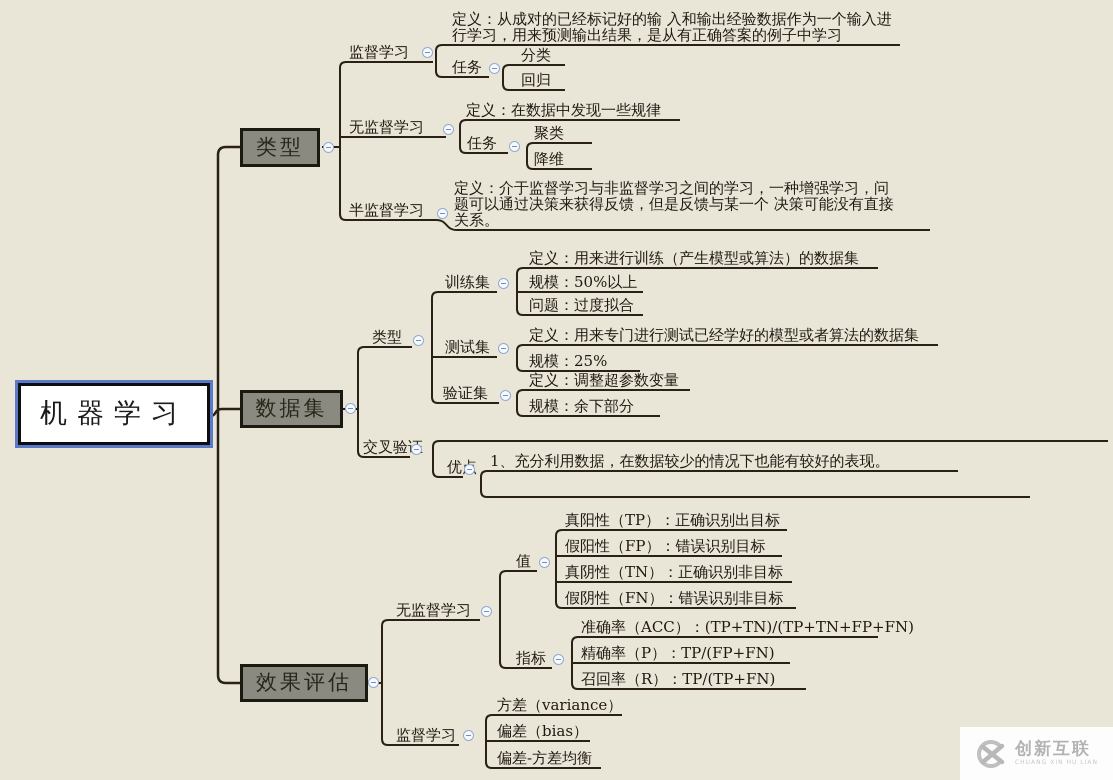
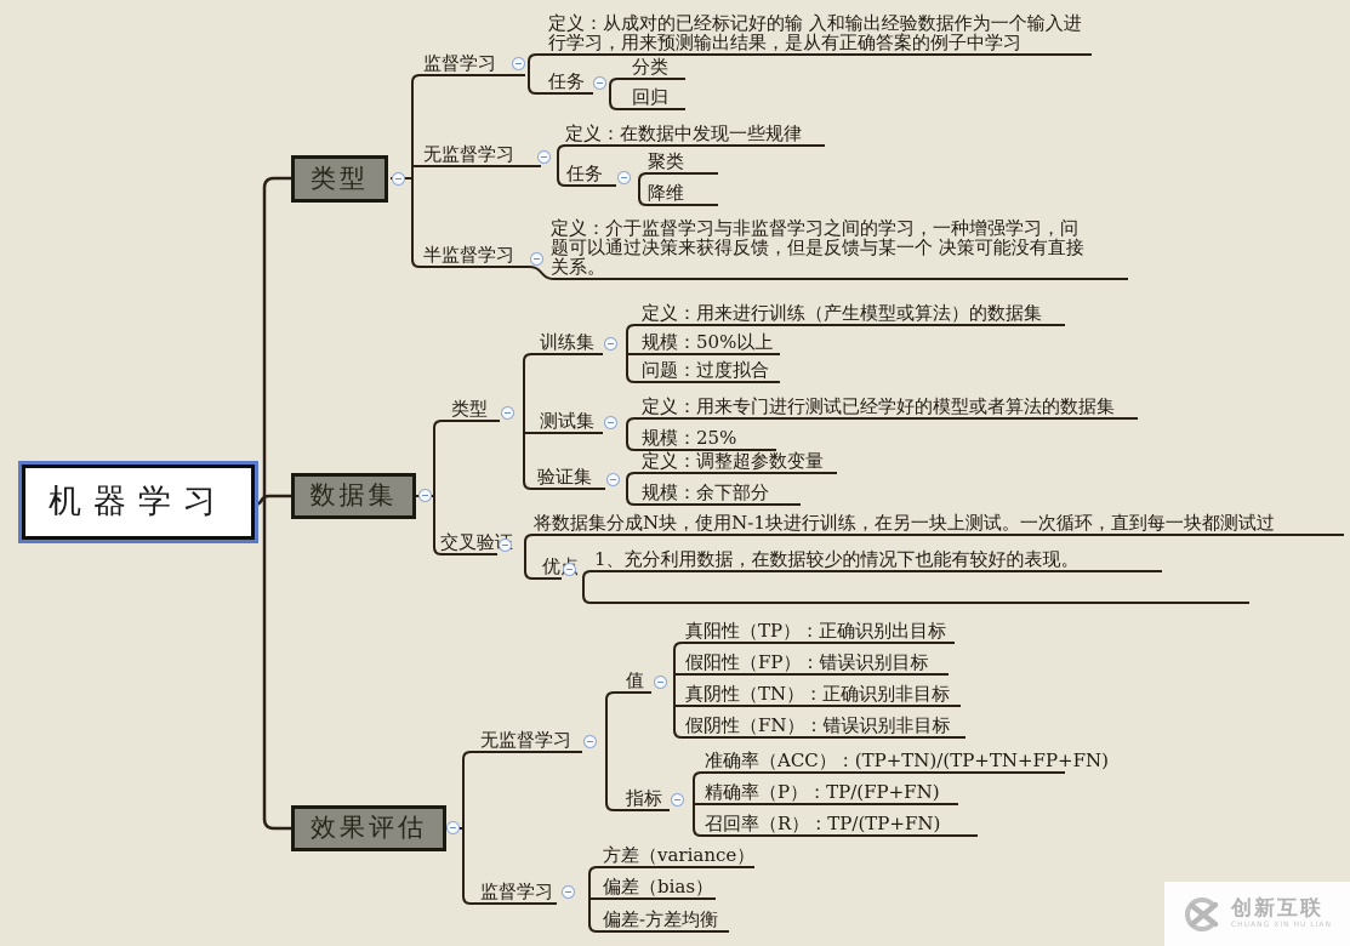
  机器学习
  类型
  数据集
  效果评估
  监督学习
  定义：从成对的已经标记好的输 入和输出经验数据作为一个输入进行学习，用来预测输出结果，是从有正确答案的例子中学习
  任务
  分类
  回归
  无监督学习
  定义：在数据中发现一些规律
  任务
  聚类
  降维
  半监督学习
  定义：介于监督学习与非监督学习之间的学习，一种增强学习，问题可以通过决策来获得反馈，但是反馈与某一个 决策可能没有直接关系。
  类型
  训练集
  定义：用来进行训练（产生模型或算法）的数据集
  规模：50%以上
  问题：过度拟合
  测试集
  定义：用来专门进行测试已经学好的模型或者算法的数据集
  规模：25%
  验证集
  定义：调整超参数变量
  规模：余下部分
  交叉验
+ 将数据集分成N块，使用N-1块进行训练，在另一块上测试。一次循环，直到每一块都测试过
  1、充分利用数据，在数据较少的情况下也能有较好的表现。
  无监督学习
  值
  真阳性（TP）：正确识别出目标
  假阳性（FP）：错误识别目标
  真阴性（TN）：正确识别非目标
  假阴性（FN）：错误识别非目标
  指标
  准确率（ACC）：(TP+TN)/(TP+TN+FP+FN)
  精确率（P）：TP/(FP+FN)
  召回率（R）：TP/(TP+FN)
  监督学习
  方差（variance）
  偏差（bias）
  偏差-方差均衡
  创新互联
